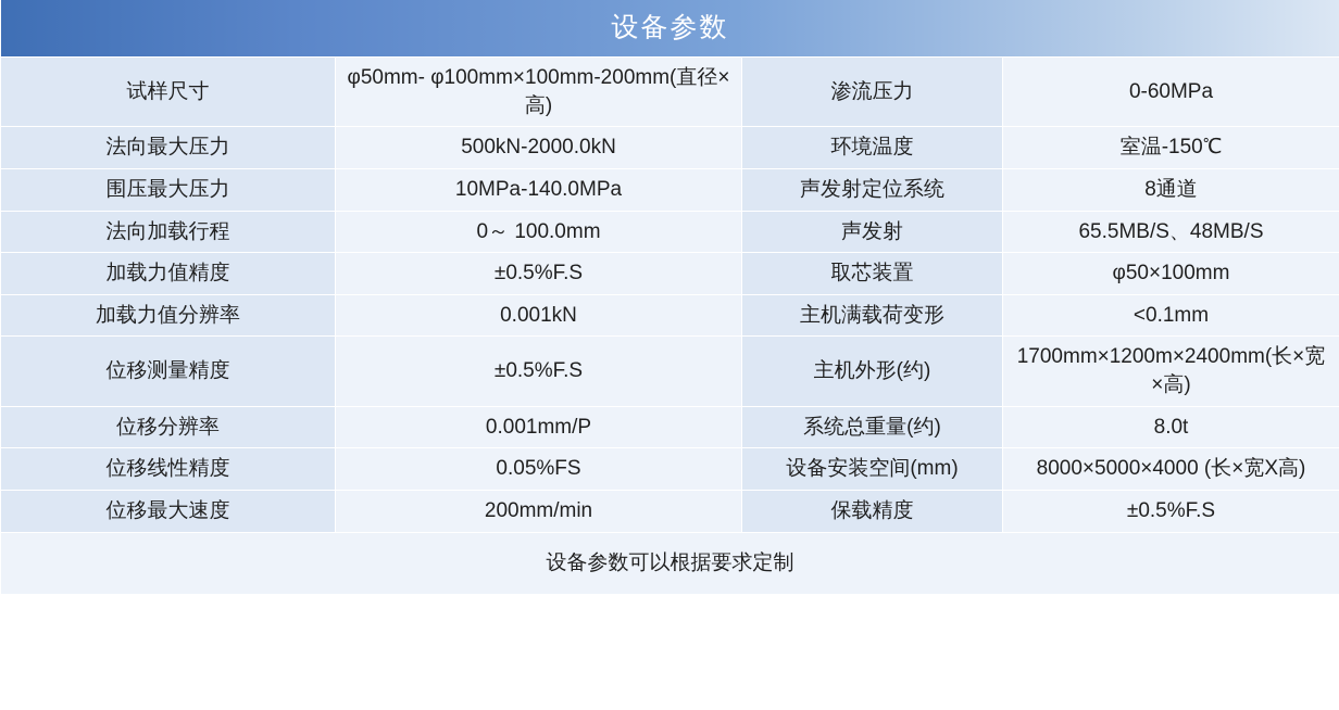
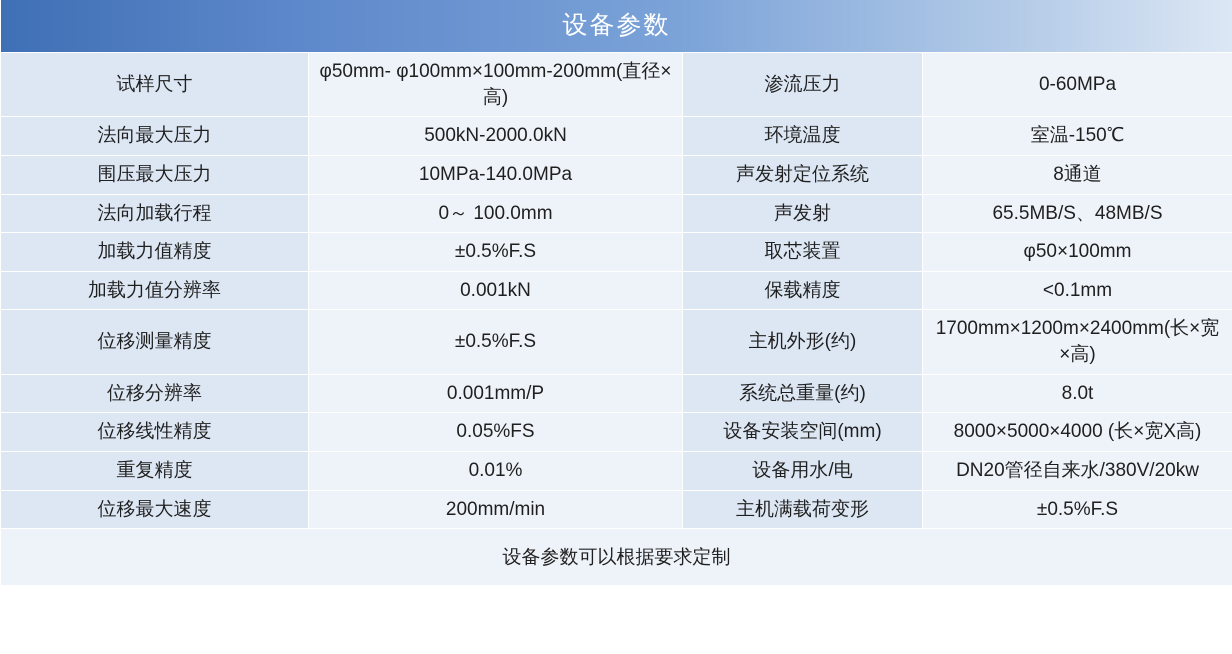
  设备参数
  试样尺寸	φ50mm- φ100mm×100mm-200mm(直径×高)	渗流压力	0-60MPa
  法向最大压力	500kN-2000.0kN	环境温度	室温-150℃
  围压最大压力	10MPa-140.0MPa	声发射定位系统	8通道
  法向加载行程	0～ 100.0mm	声发射	65.5MB/S、48MB/S
  加载力值精度	±0.5%F.S	取芯装置	φ50×100mm
- 加载力值分辨率	0.001kN	主机满载荷变形	<0.1mm
+ 加载力值分辨率	0.001kN	保载精度	<0.1mm
  位移测量精度	±0.5%F.S	主机外形(约)	1700mm×1200m×2400mm(长×宽×高)
  位移分辨率	0.001mm/P	系统总重量(约)	8.0t
  位移线性精度	0.05%FS	设备安装空间(mm)	8000×5000×4000 (长×宽X高)
+ 重复精度	0.01%	设备用水/电	DN20管径自来水/380V/20kw
- 位移最大速度	200mm/min	保载精度	±0.5%F.S
+ 位移最大速度	200mm/min	主机满载荷变形	±0.5%F.S
  设备参数可以根据要求定制
